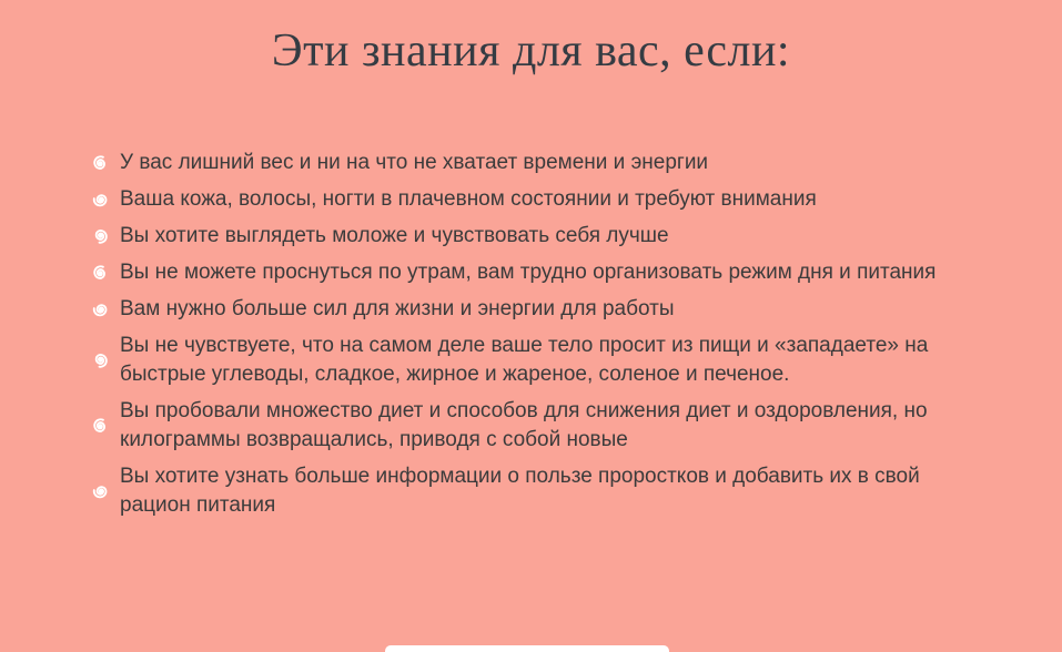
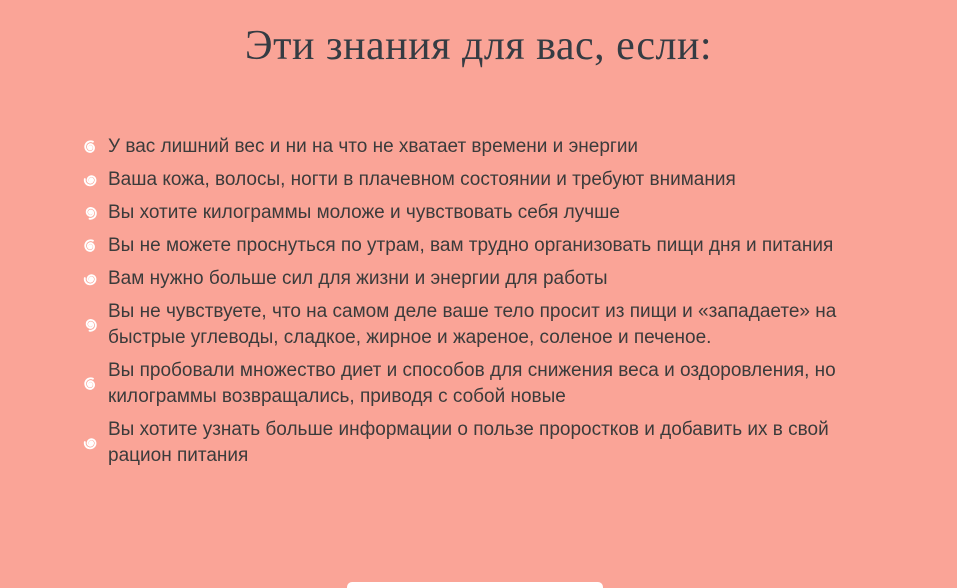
  Эти знания для вас, если:
  У вас лишний вес и ни на что не хватает времени и энергии
  Ваша кожа, волосы, ногти в плачевном состоянии и требуют внимания
- Вы хотите выглядеть моложе и чувствовать себя лучше
+ Вы хотите килограммы моложе и чувствовать себя лучше
- Вы не можете проснуться по утрам, вам трудно организовать режим дня и питания
+ Вы не можете проснуться по утрам, вам трудно организовать пищи дня и питания
  Вам нужно больше сил для жизни и энергии для работы
  Вы не чувствуете, что на самом деле ваше тело просит из пищи и «западаете» на быстрые углеводы, сладкое, жирное и жареное, соленое и печеное.
- Вы пробовали множество диет и способов для снижения диет и оздоровления, но килограммы возвращались, приводя с собой новые
+ Вы пробовали множество диет и способов для снижения веса и оздоровления, но килограммы возвращались, приводя с собой новые
  Вы хотите узнать больше информации о пользе проростков и добавить их в свой рацион питания
